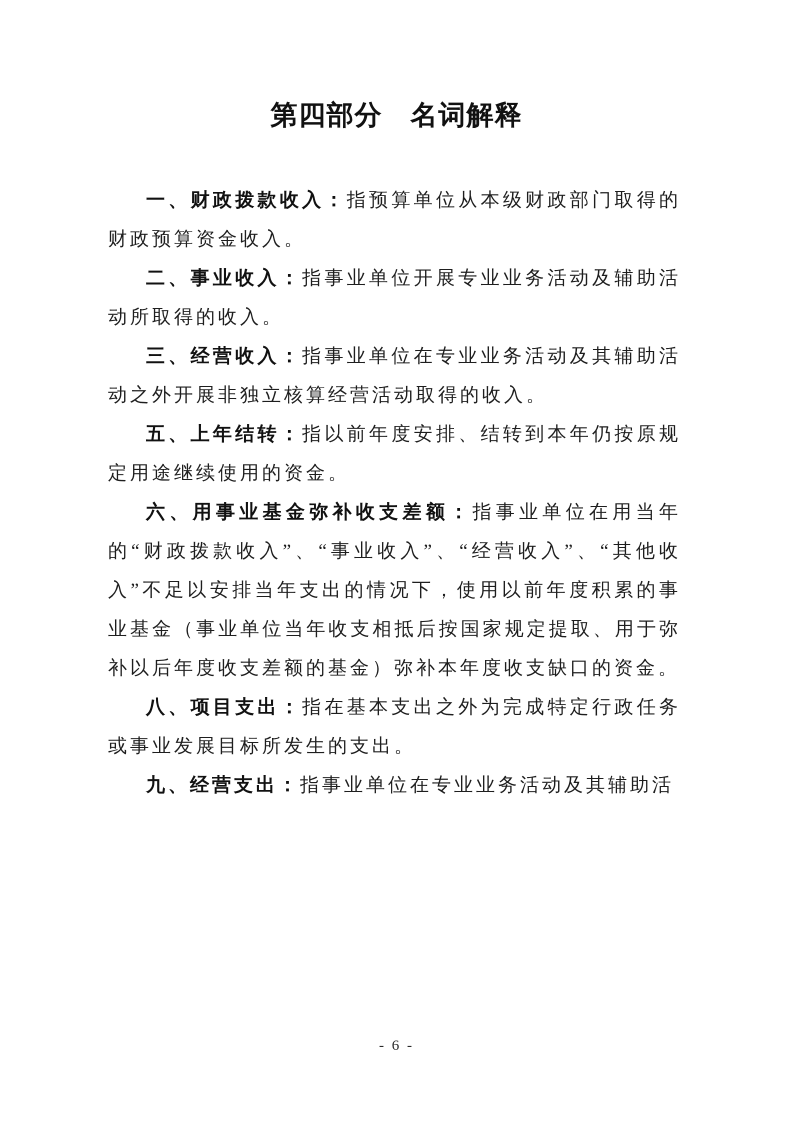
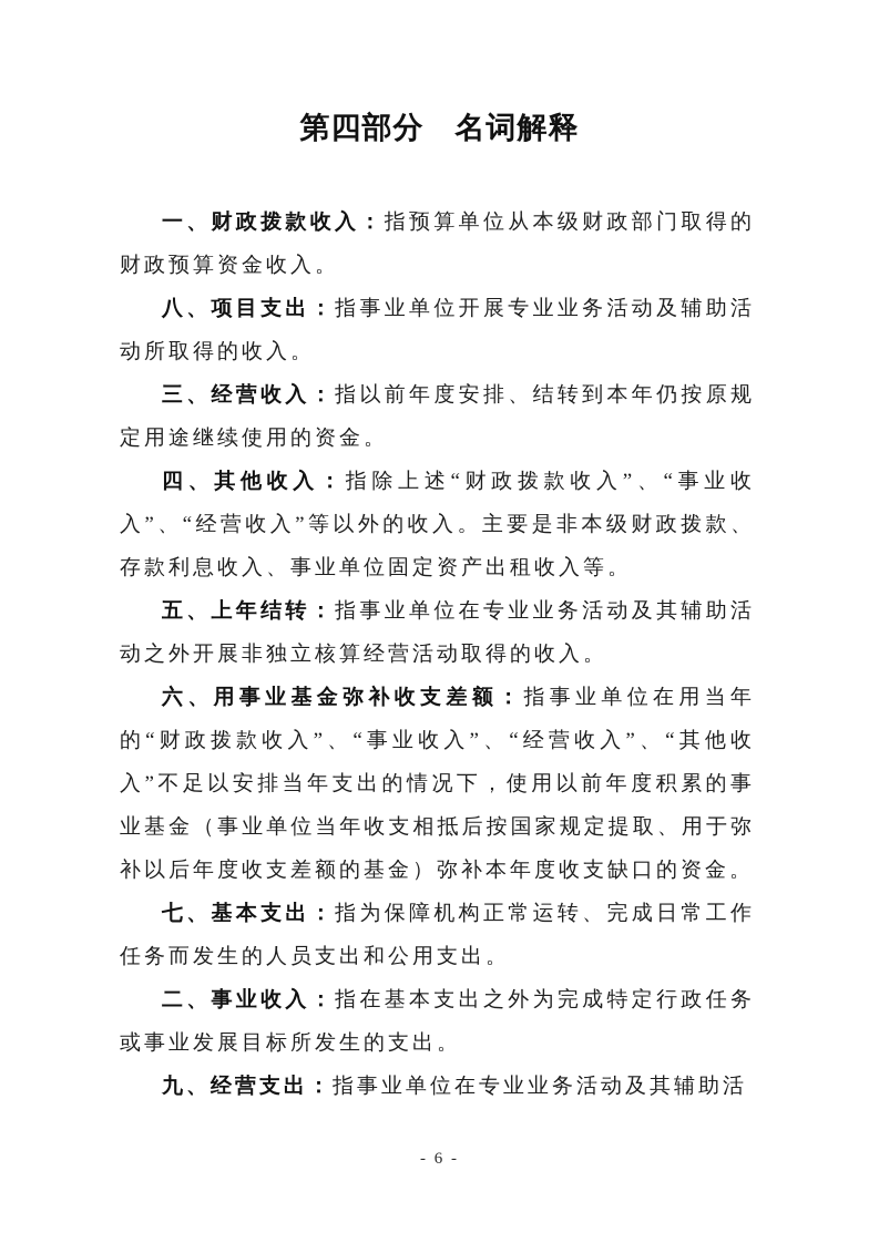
  第四部分 名词解释
  一、财政拨款收入：指预算单位从本级财政部门取得的财政预算资金收入。
- 二、事业收入：指事业单位开展专业业务活动及辅助活动所取得的收入。
+ 八、项目支出：指事业单位开展专业业务活动及辅助活动所取得的收入。
- 三、经营收入：指事业单位在专业业务活动及其辅助活动之外开展非独立核算经营活动取得的收入。
+ 三、经营收入：指以前年度安排、结转到本年仍按原规定用途继续使用的资金。
+ 四、其他收入：指除上述“财政拨款收入”、“事业收入”、“经营收入”等以外的收入。主要是非本级财政拨款、存款利息收入、事业单位固定资产出租收入等。
- 五、上年结转：指以前年度安排、结转到本年仍按原规定用途继续使用的资金。
+ 五、上年结转：指事业单位在专业业务活动及其辅助活动之外开展非独立核算经营活动取得的收入。
  六、用事业基金弥补收支差额：指事业单位在用当年的“财政拨款收入”、“事业收入”、“经营收入”、“其他收入”不足以安排当年支出的情况下，使用以前年度积累的事业基金（事业单位当年收支相抵后按国家规定提取、用于弥补以后年度收支差额的基金）弥补本年度收支缺口的资金。
+ 七、基本支出：指为保障机构正常运转、完成日常工作任务而发生的人员支出和公用支出。
- 八、项目支出：指在基本支出之外为完成特定行政任务或事业发展目标所发生的支出。
+ 二、事业收入：指在基本支出之外为完成特定行政任务或事业发展目标所发生的支出。
  九、经营支出：指事业单位在专业业务活动及其辅助活
  - 6 -
